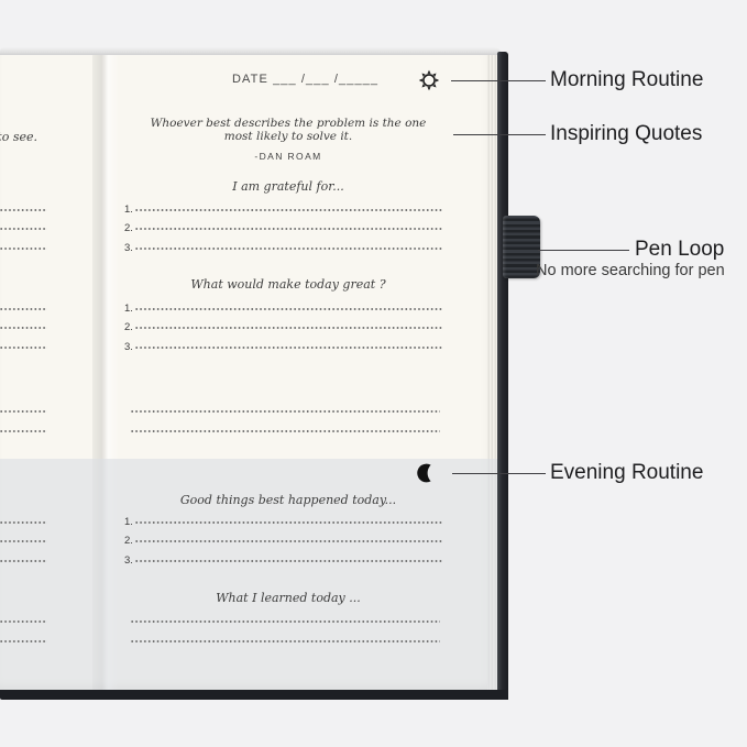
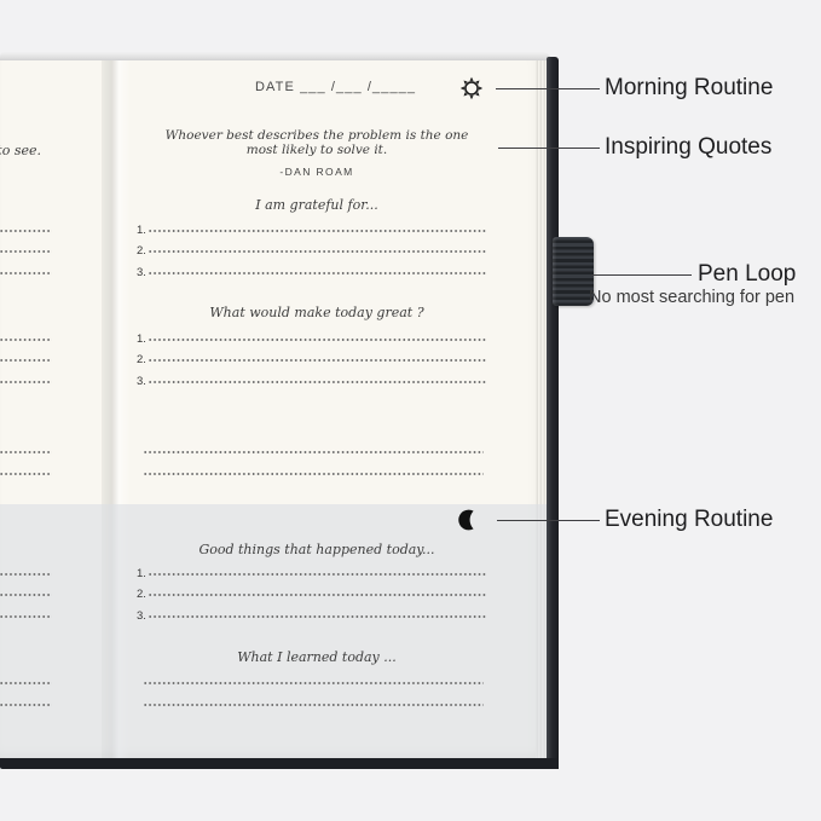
  o see.
  DATE ___ /___ /_____
  Whoever best describes the problem is the one
  most likely to solve it.
  -DAN ROAM
  I am grateful for...
  1.
  2.
  3.
  What would make today great ?
  1.
  2.
  3.
- Good things best happened today...
+ Good things that happened today...
  1.
  2.
  3.
  What I learned today ...
  Morning Routine
  Inspiring Quotes
  Pen Loop
- No more searching for pen
+ No most searching for pen
  Evening Routine
